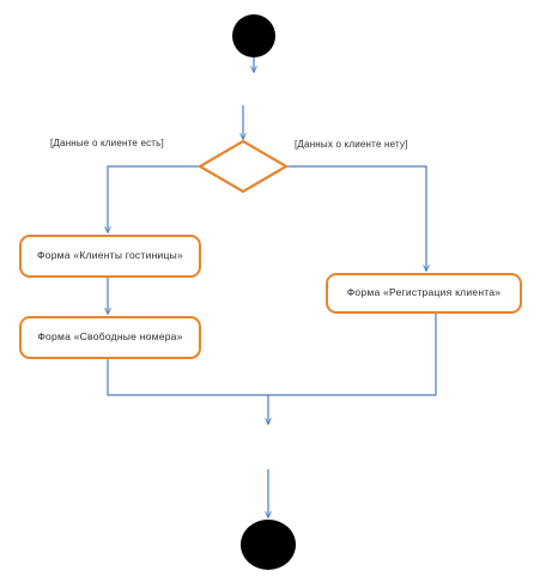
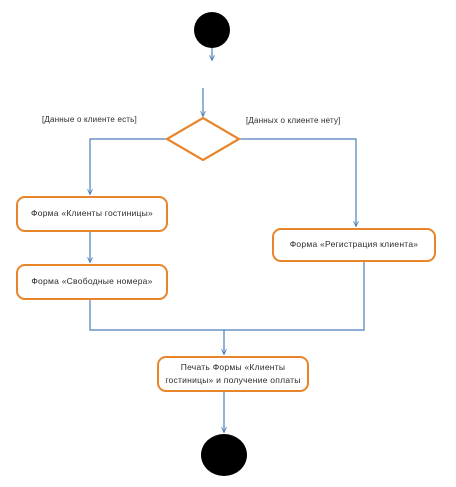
  [Данные о клиенте есть]
  [Данных о клиенте нету]
  Форма «Клиенты гостиницы»
  Форма «Свободные номера»
  Форма «Регистрация клиента»
+ Печать Формы «Клиенты
+ гостиницы» и получение оплаты
